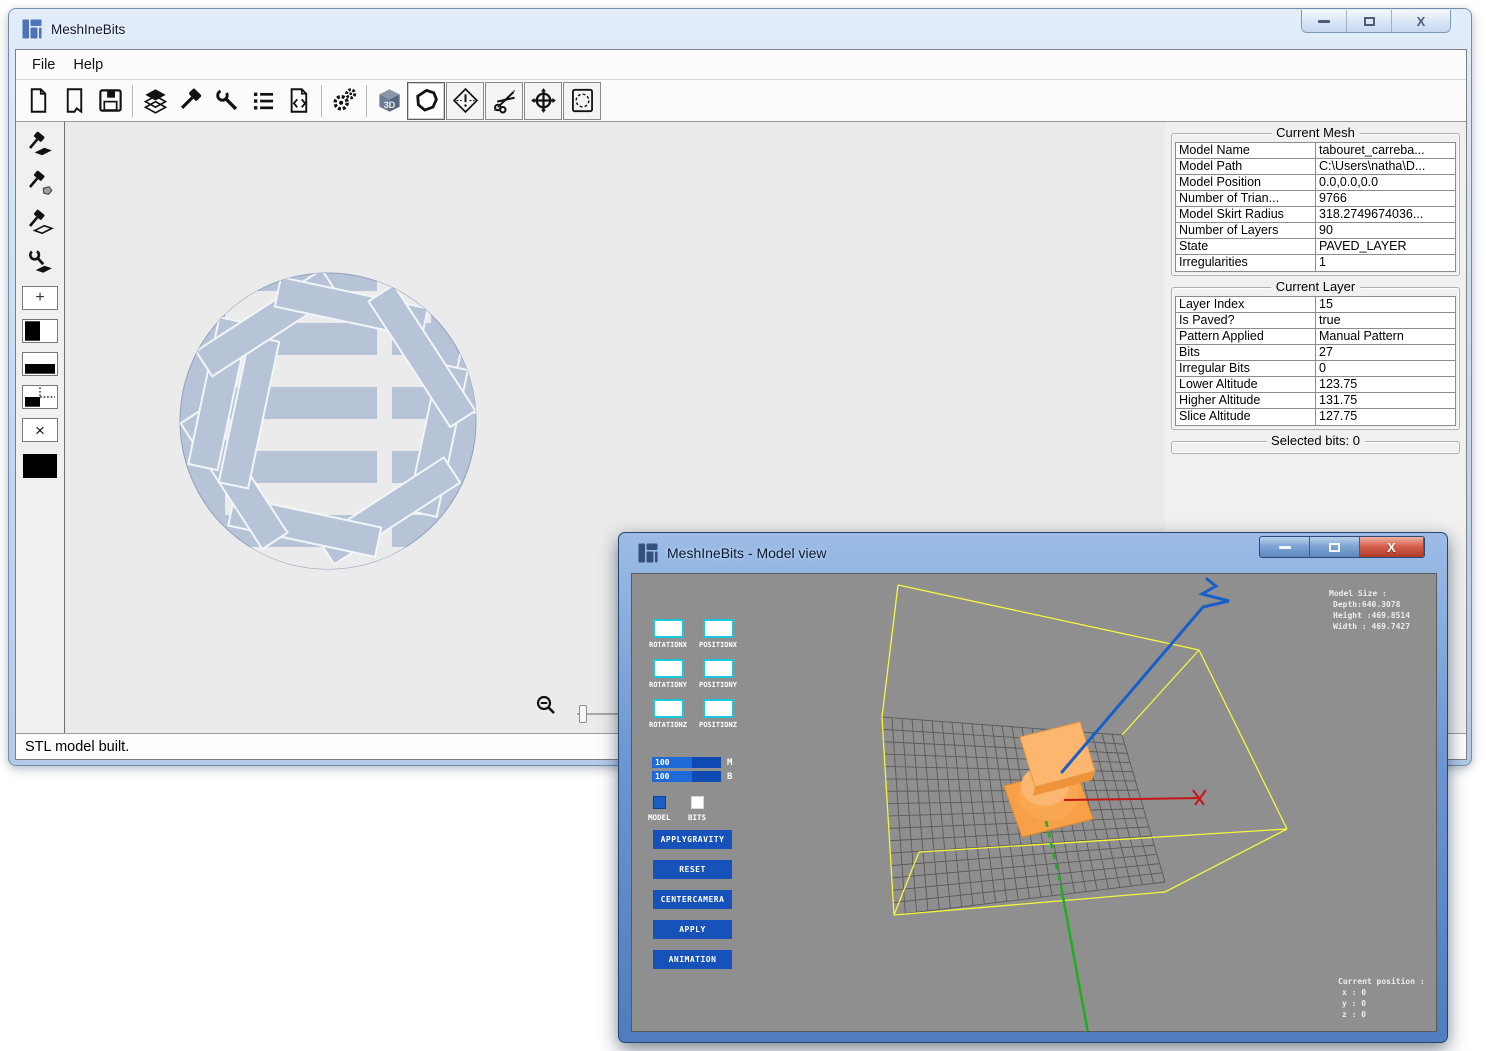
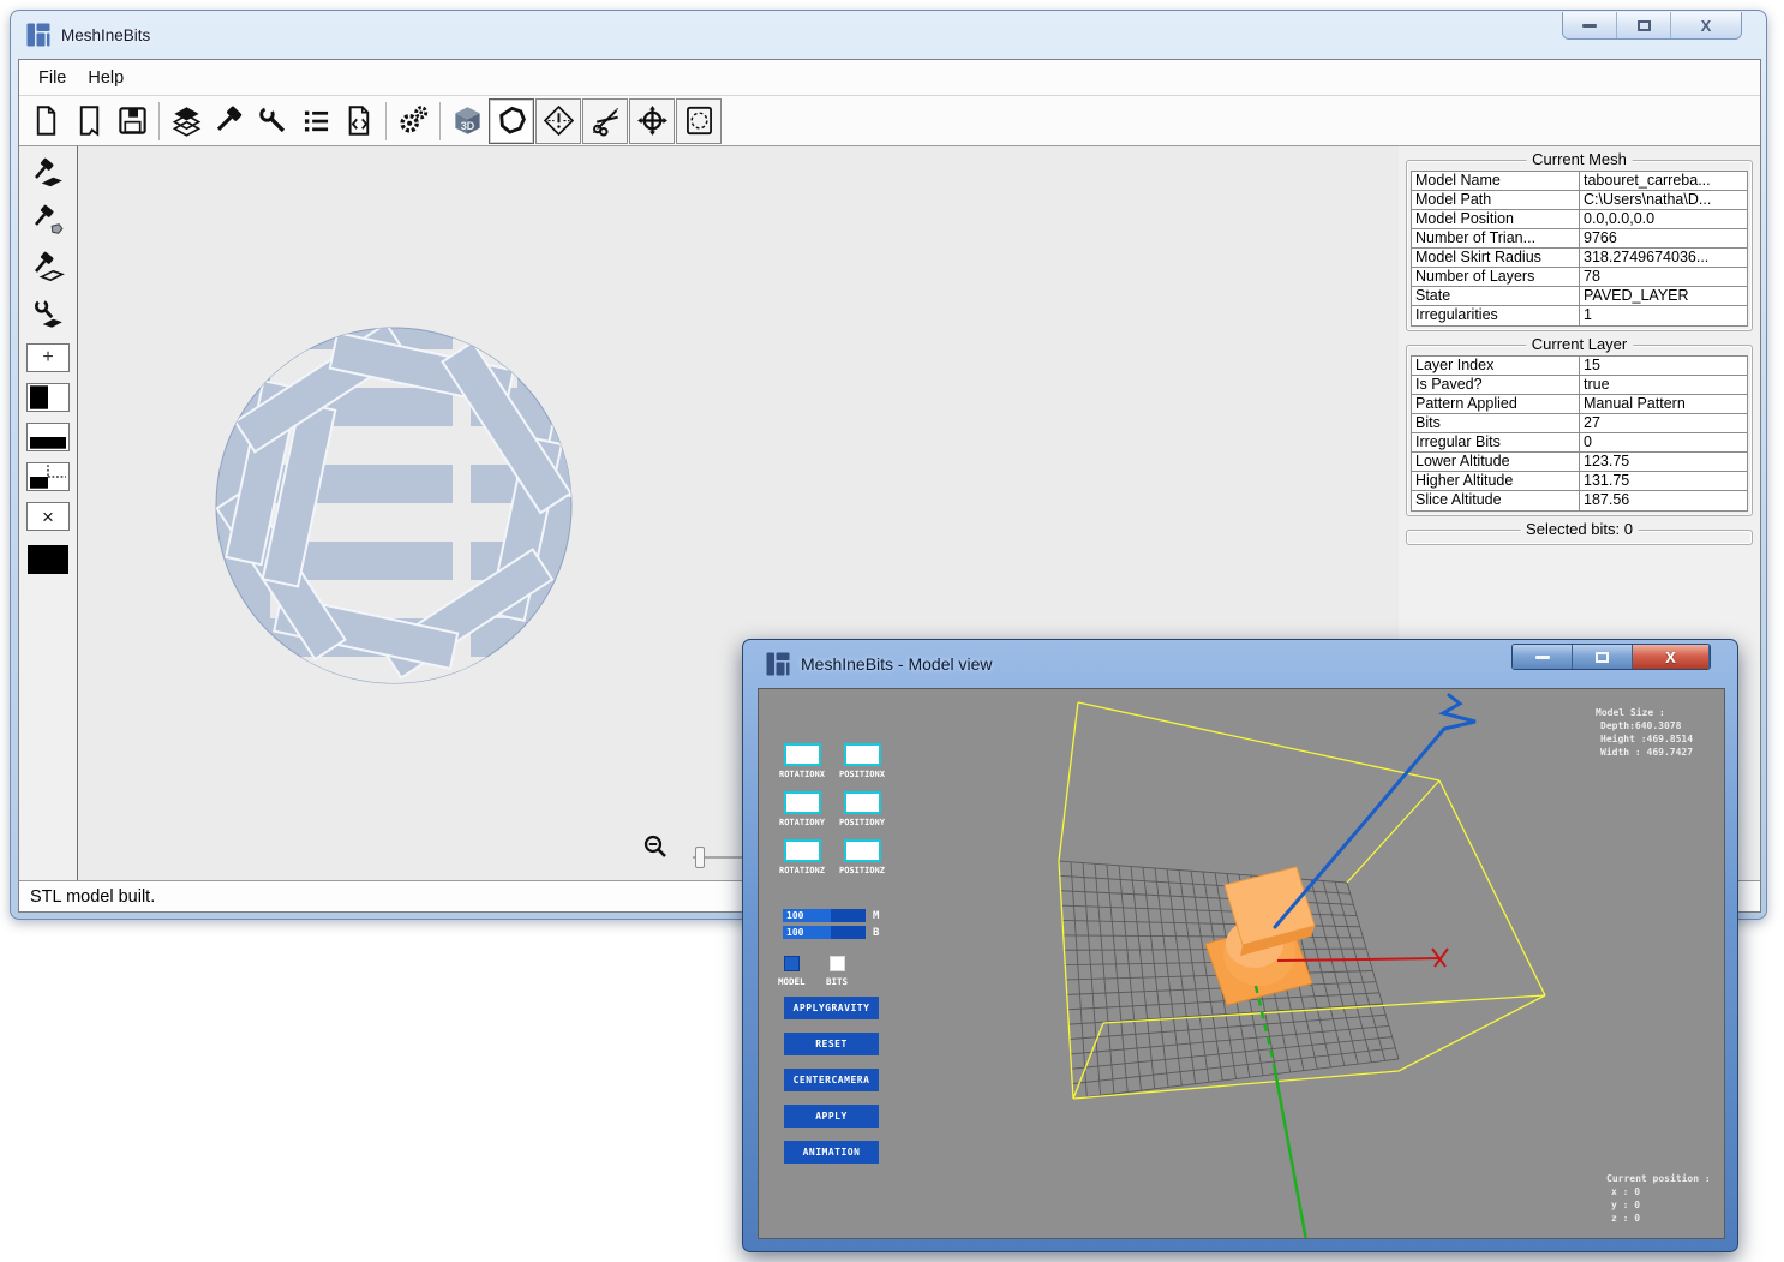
  MeshIneBits
  X
  File
  Help
  3D
  +
  ×
  Current Mesh
  Model Name
  tabouret_carreba...
  Model Path
  C:\Users\natha\D...
  Model Position
  0.0,0.0,0.0
  Number of Trian...
  9766
  Model Skirt Radius
  318.2749674036...
  Number of Layers
- 90
+ 78
  State
  PAVED_LAYER
  Irregularities
  1
  Current Layer
  Layer Index
  15
  Is Paved?
  true
  Pattern Applied
  Manual Pattern
  Bits
  27
  Irregular Bits
  0
  Lower Altitude
  123.75
  Higher Altitude
  131.75
  Slice Altitude
- 127.75
+ 187.56
  Selected bits: 0
  STL model built.
  MeshIneBits - Model view
  X
  ROTATIONX
  POSITIONX
  ROTATIONY
  POSITIONY
  ROTATIONZ
  POSITIONZ
  100
  M
  100
  B
  MODEL
  BITS
  APPLYGRAVITY
  RESET
  CENTERCAMERA
  APPLY
  ANIMATION
  Model Size :
  Depth:640.3078
  Height :469.8514
  Width : 469.7427
  Current position :
  x : 0
  y : 0
  z : 0
